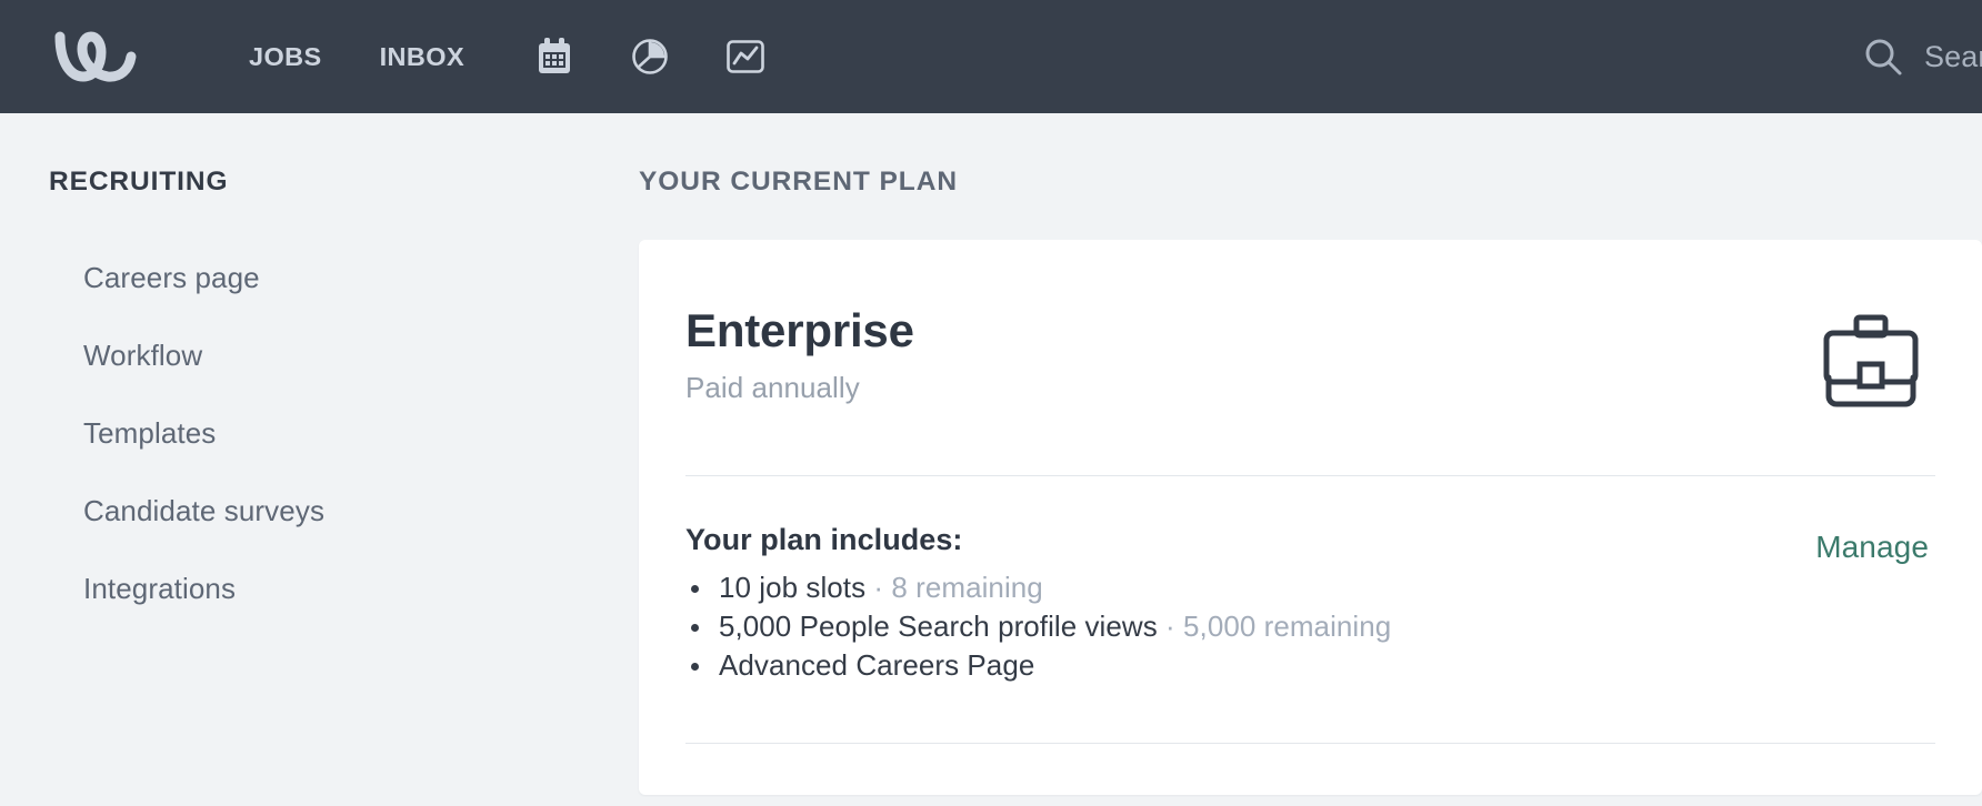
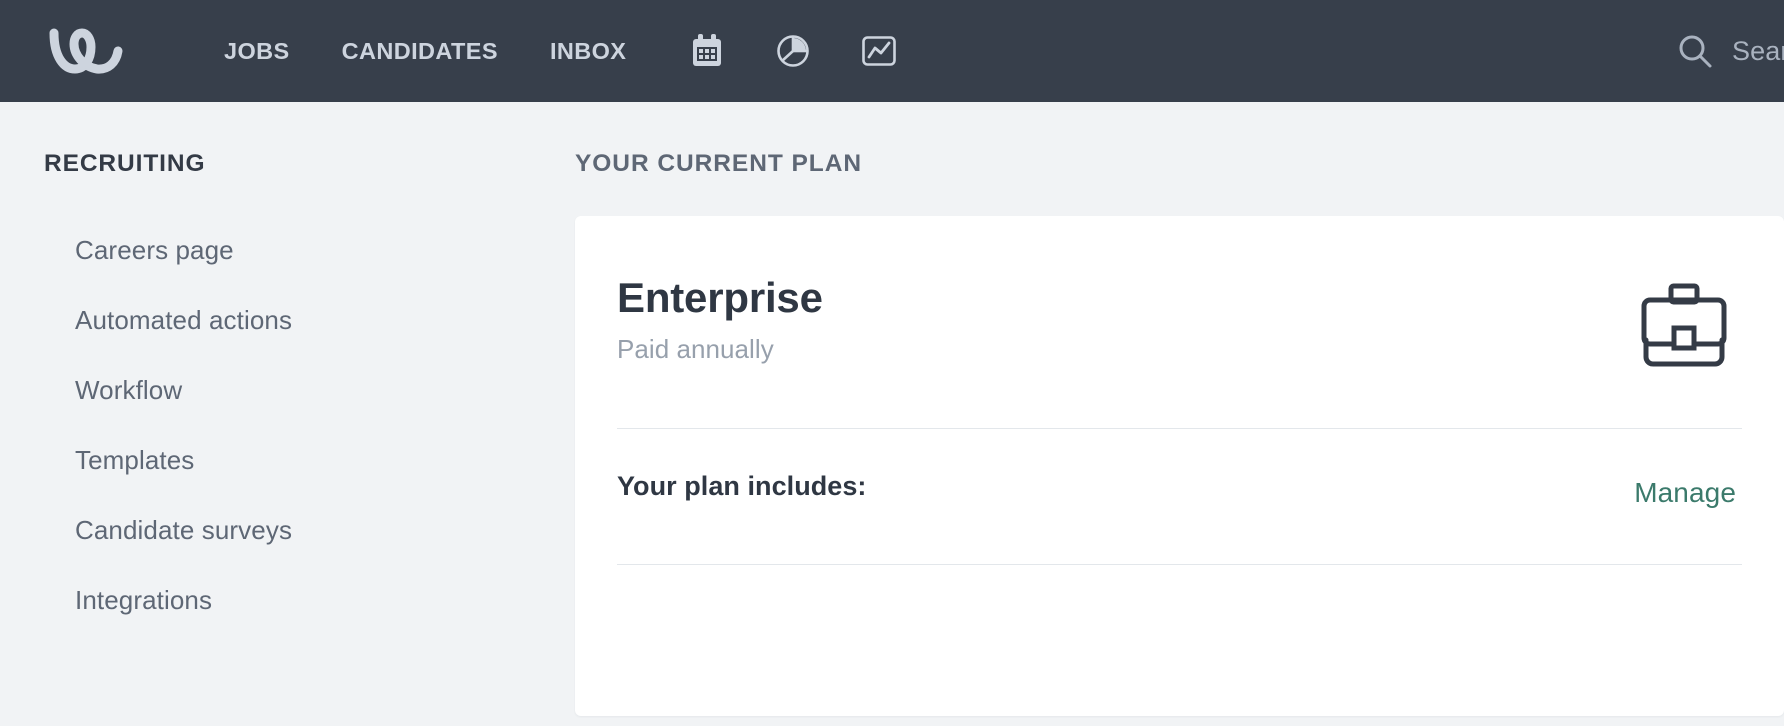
  JOBS
+ CANDIDATES
  INBOX
  RECRUITING
  Careers page
+ Automated actions
  Workflow
  Templates
  Candidate surveys
  Integrations
  YOUR CURRENT PLAN
  Enterprise
  Paid annually
  Your plan includes:
- 10 job slots · 8 remaining
- 5,000 People Search profile views · 5,000 remaining
- Advanced Careers Page
  Manage
